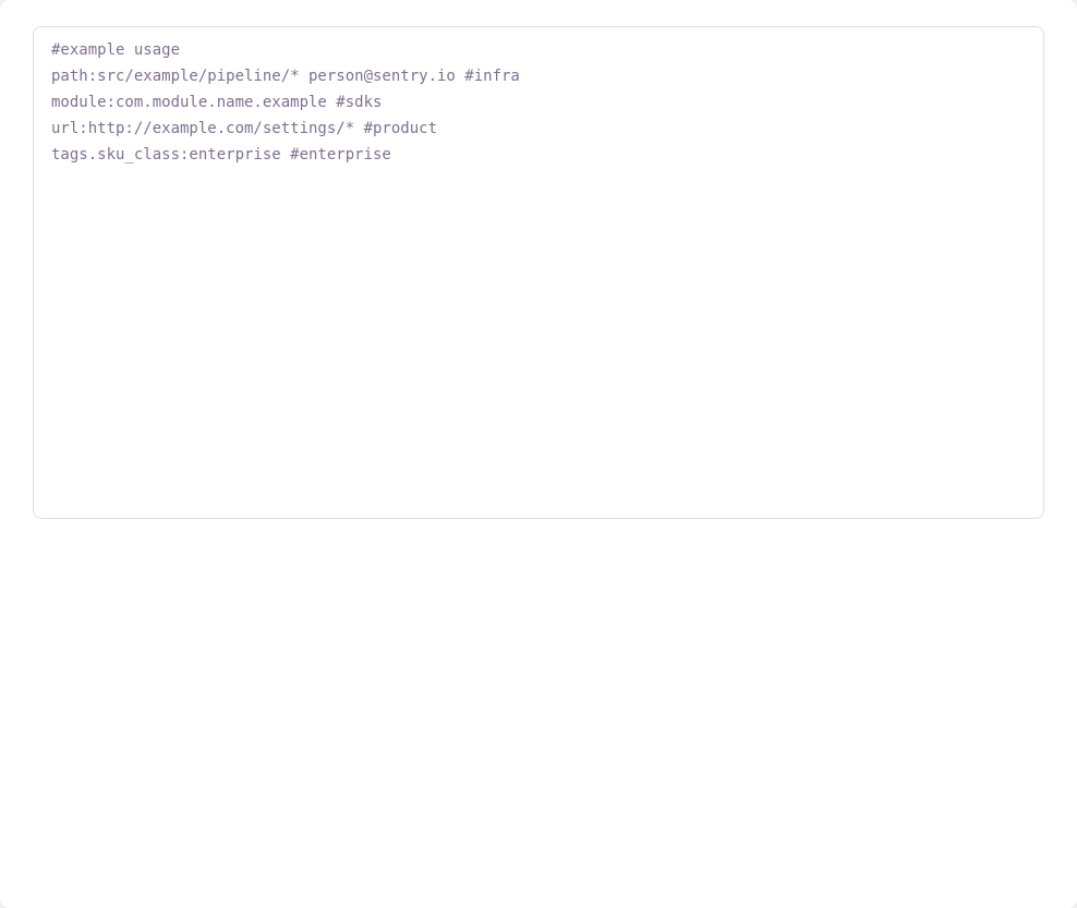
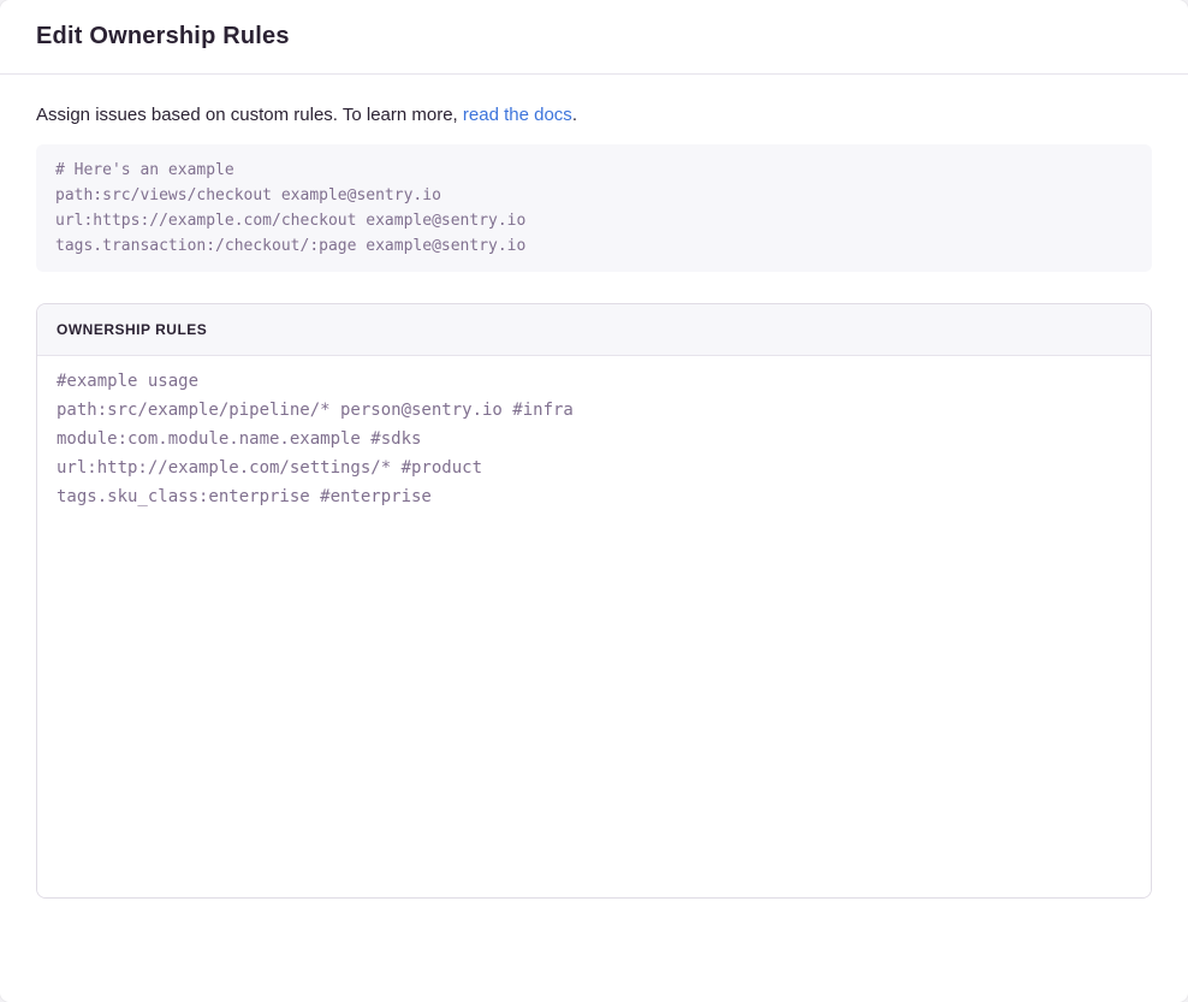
+ Edit Ownership Rules
+ Assign issues based on custom rules. To learn more, read the docs.
+ # Here's an example
+ path:src/views/checkout example@sentry.io
+ url:https://example.com/checkout example@sentry.io
+ tags.transaction:/checkout/:page example@sentry.io
+ OWNERSHIP RULES
  #example usage
  path:src/example/pipeline/* person@sentry.io #infra
  module:com.module.name.example #sdks
  url:http://example.com/settings/* #product
  tags.sku_class:enterprise #enterprise
